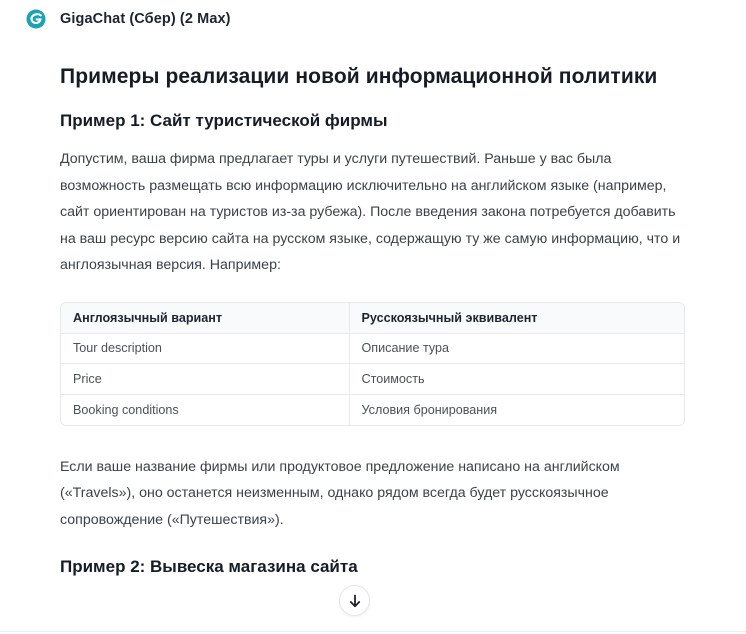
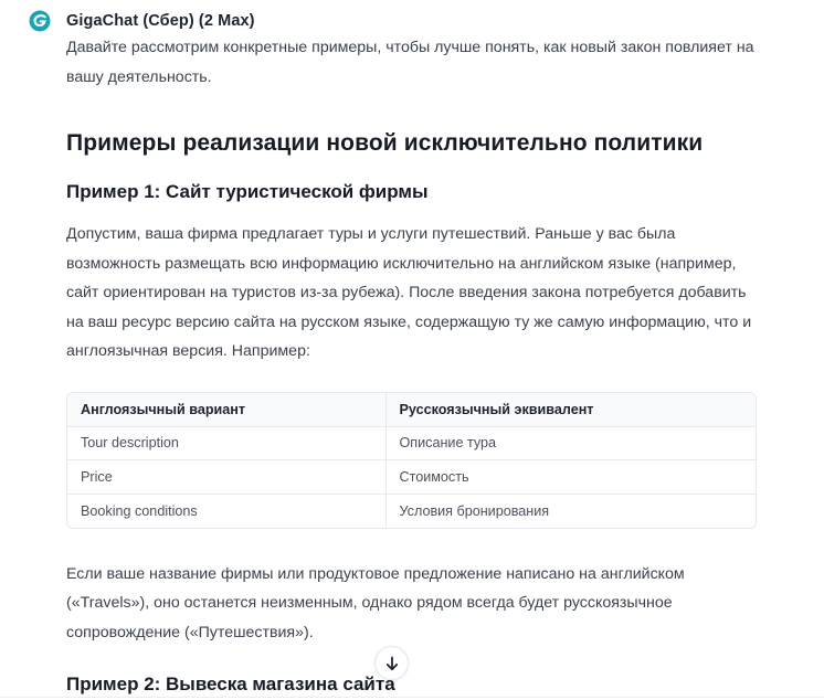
  GigaChat (Сбер) (2 Max)
+ Давайте рассмотрим конкретные примеры, чтобы лучше понять, как новый закон повлияет на вашу деятельность.
- Примеры реализации новой информационной политики
+ Примеры реализации новой исключительно политики
  Пример 1: Сайт туристической фирмы
  Допустим, ваша фирма предлагает туры и услуги путешествий. Раньше у вас была возможность размещать всю информацию исключительно на английском языке (например, сайт ориентирован на туристов из-за рубежа). После введения закона потребуется добавить на ваш ресурс версию сайта на русском языке, содержащую ту же самую информацию, что и англоязычная версия. Например:
  Англоязычный вариант	Русскоязычный эквивалент
  Tour description	Описание тура
  Price	Стоимость
  Booking conditions	Условия бронирования
  Если ваше название фирмы или продуктовое предложение написано на английском («Travels»), оно останется неизменным, однако рядом всегда будет русскоязычное сопровождение («Путешествия»).
  Пример 2: Вывеска магазина сайта
